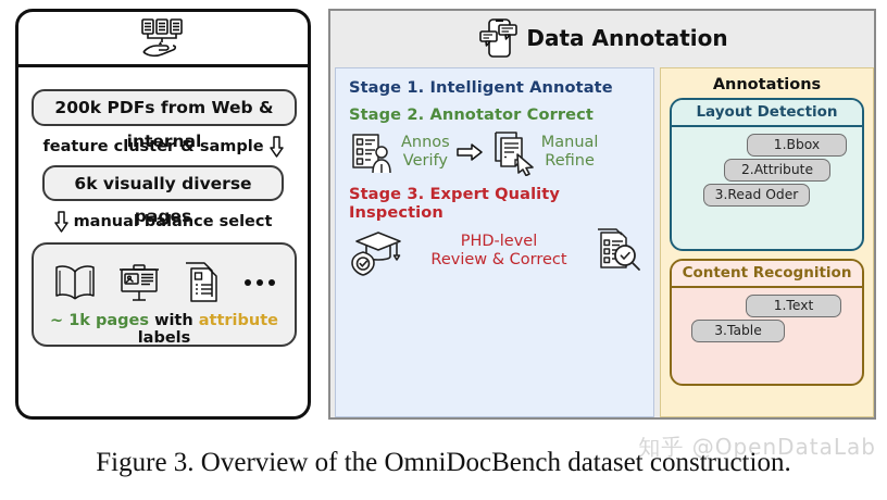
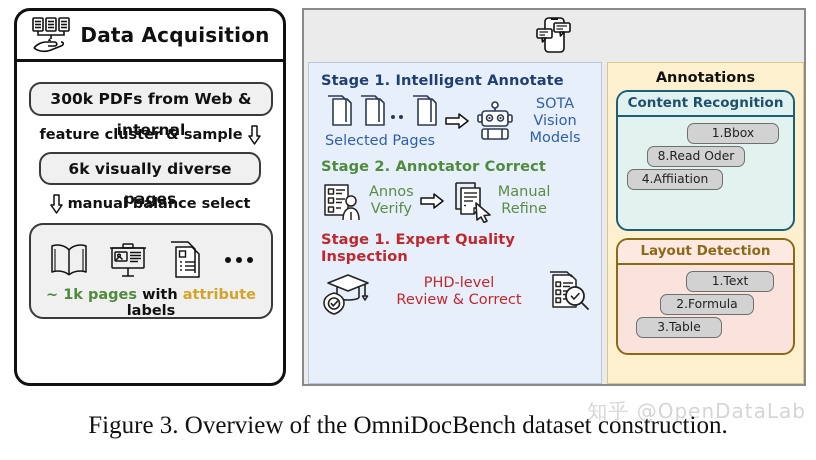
+ Data Acquisition
- 200k PDFs from Web & internal
+ 300k PDFs from Web & internal
  feature cluster & sample
  6k visually diverse pages
  manual balance select
  ~ 1k pages with attribute labels
- Data Annotation
  Stage 1. Intelligent Annotate
+ Selected Pages
+ SOTA Vision
+ Models
  Stage 2. Annotator Correct
  Annos
  Verify
  Manual
  Refine
- Stage 3. Expert Quality Inspection
+ Stage 1. Expert Quality Inspection
  PHD-level
  Review & Correct
  Annotations
- Layout Detection
+ Content Recognition
  1.Bbox
- 2.Attribute
- 3.Read Oder
+ 8.Read Oder
+ 4.Affiiation
- Content Recognition
+ Layout Detection
  1.Text
+ 2.Formula
  3.Table
  知乎 @OpenDataLab
  Figure 3. Overview of the OmniDocBench dataset construction.
